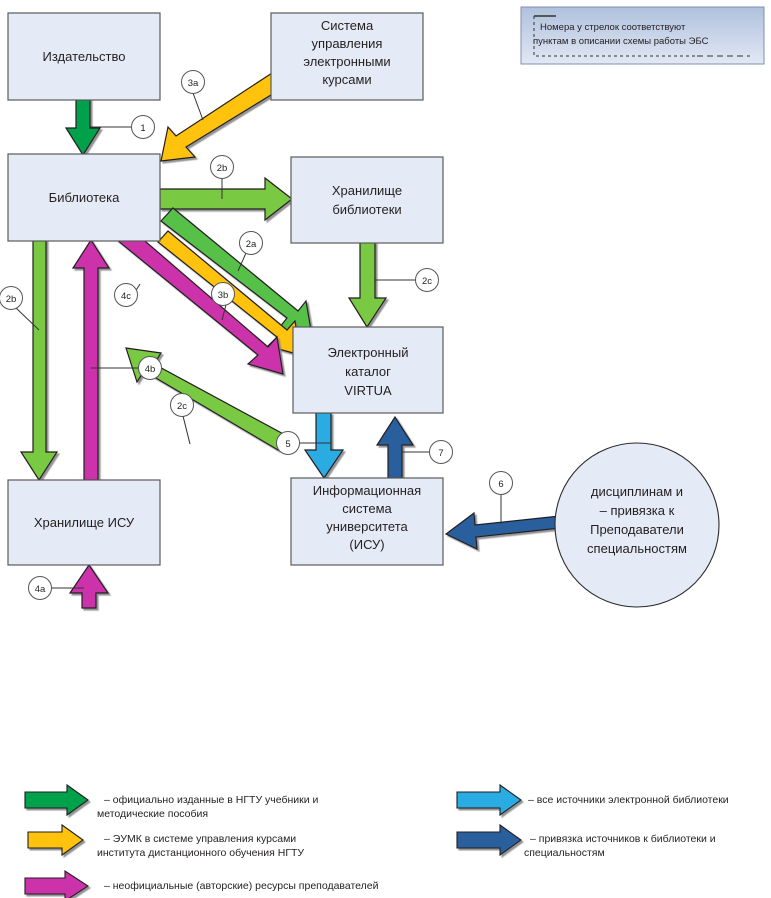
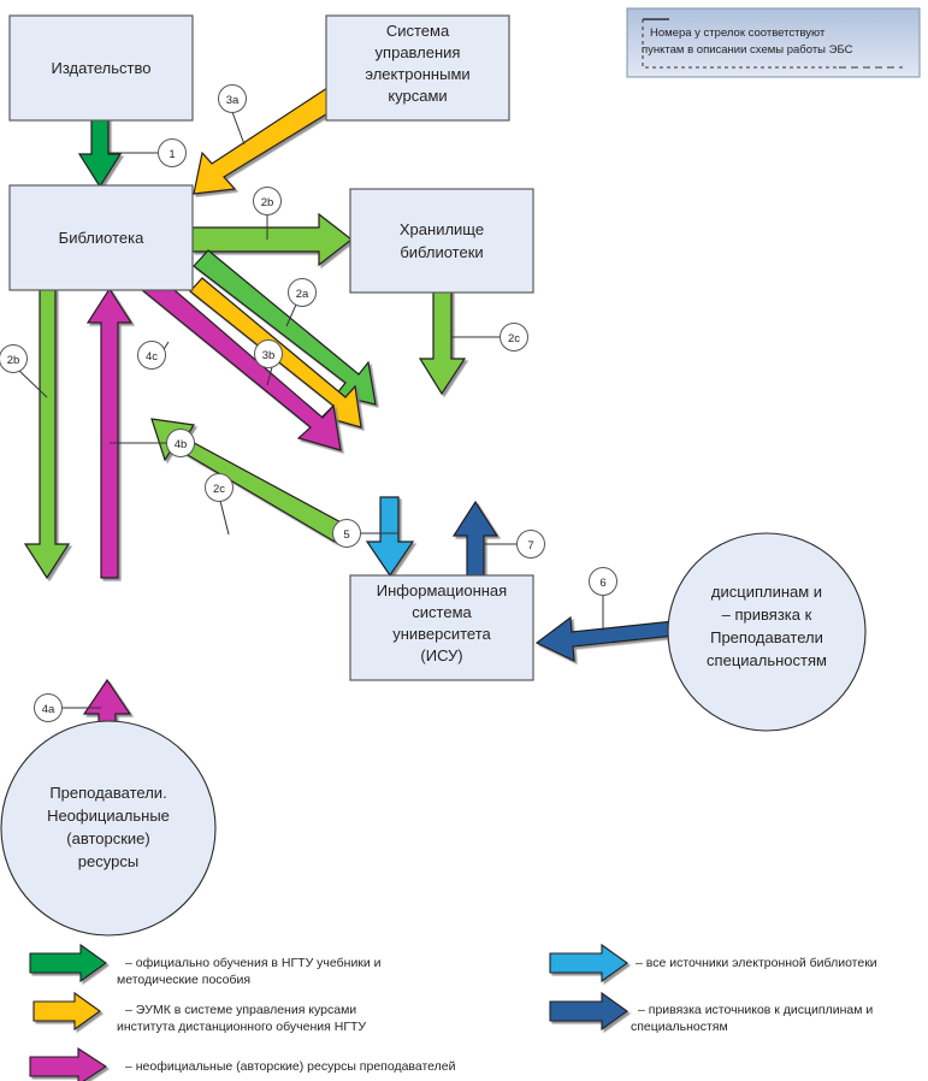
  Издательство
  Система
  управления
  электронными
  курсами
  Библиотека
  Хранилище
  библиотеки
- Электронный
- каталог
- VIRTUA
- Хранилище ИСУ
  Информационная
  система
  университета
  (ИСУ)
+ Преподаватели.
+ Неофициальные
+ (авторские)
+ ресурсы
  дисциплинам и
  – привязка к
  Преподаватели
  специальностям
  1
  2a
  2b
  2b
  2c
  2c
  3a
  3b
  4a
  4b
  4c
  5
  6
  7
  Номера у стрелок соответствуют
  пунктам в описании схемы работы ЭБС
- – официально изданные в НГТУ учебники и
+ – официально обучения в НГТУ учебники и
  методические пособия
  – ЭУМК в системе управления курсами
  института дистанционного обучения НГТУ
  – неофициальные (авторские) ресурсы преподавателей
  – все источники электронной библиотеки
- – привязка источников к библиотеки и
+ – привязка источников к дисциплинам и
  специальностям
